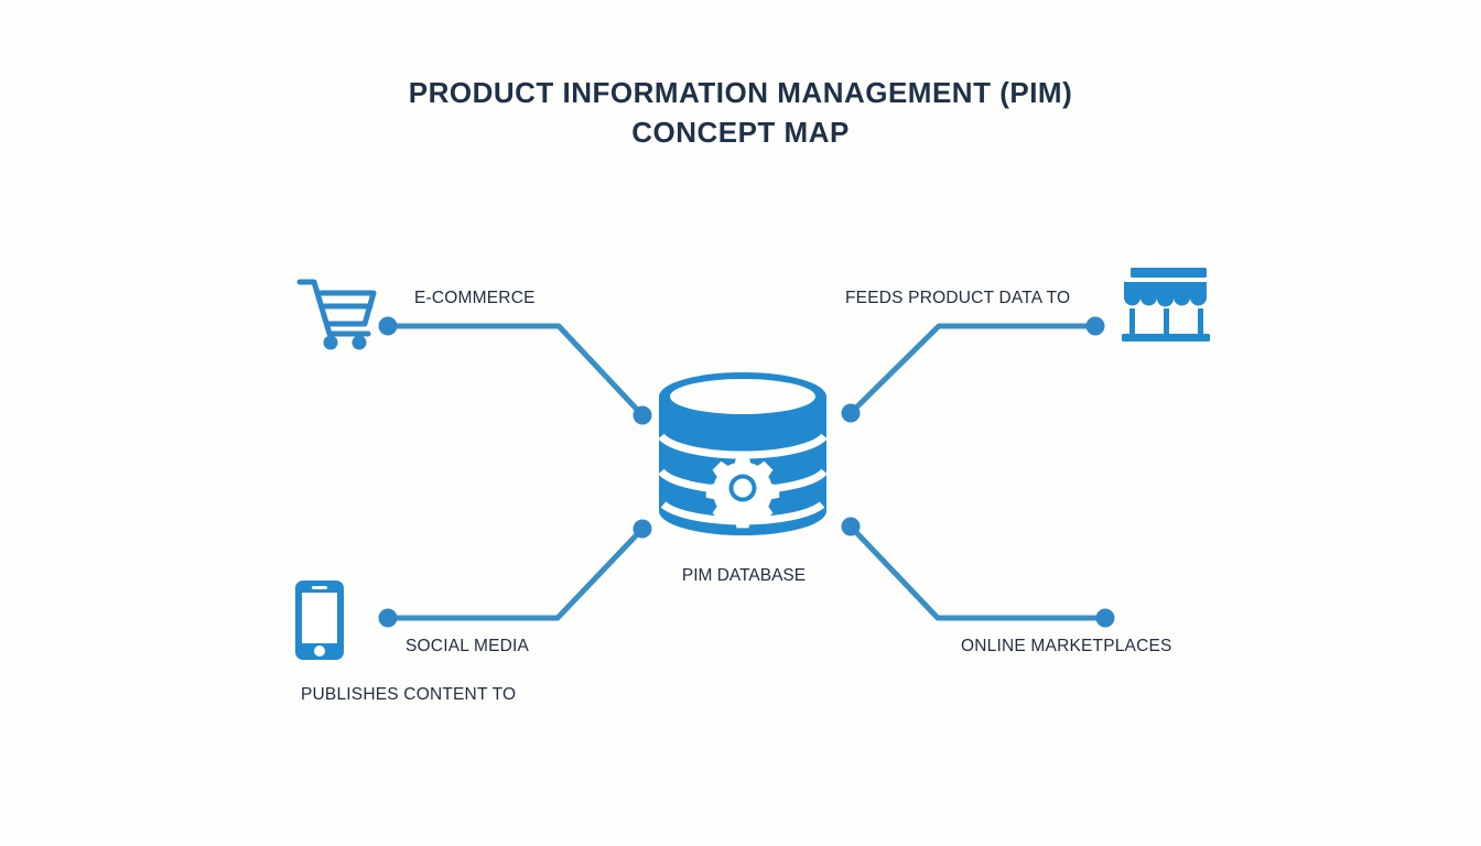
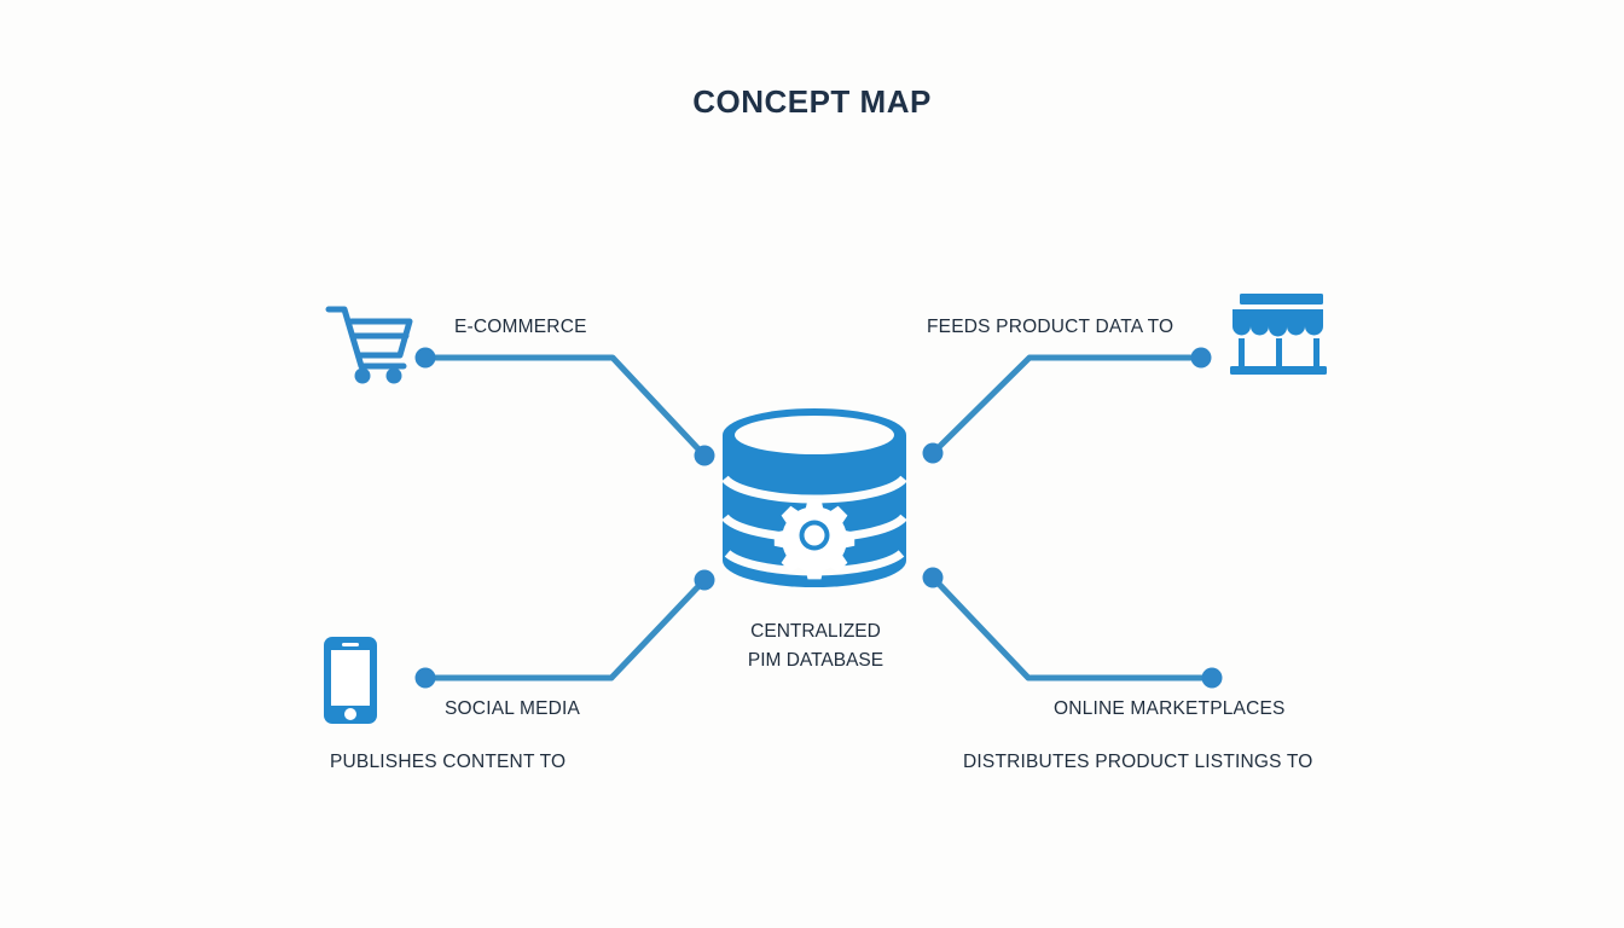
- PRODUCT INFORMATION MANAGEMENT (PIM)
  CONCEPT MAP
  E-COMMERCE
  SOCIAL MEDIA
  ONLINE MARKETPLACES
  FEEDS PRODUCT DATA TO
  PUBLISHES CONTENT TO
+ DISTRIBUTES PRODUCT LISTINGS TO
+ CENTRALIZED
  PIM DATABASE
